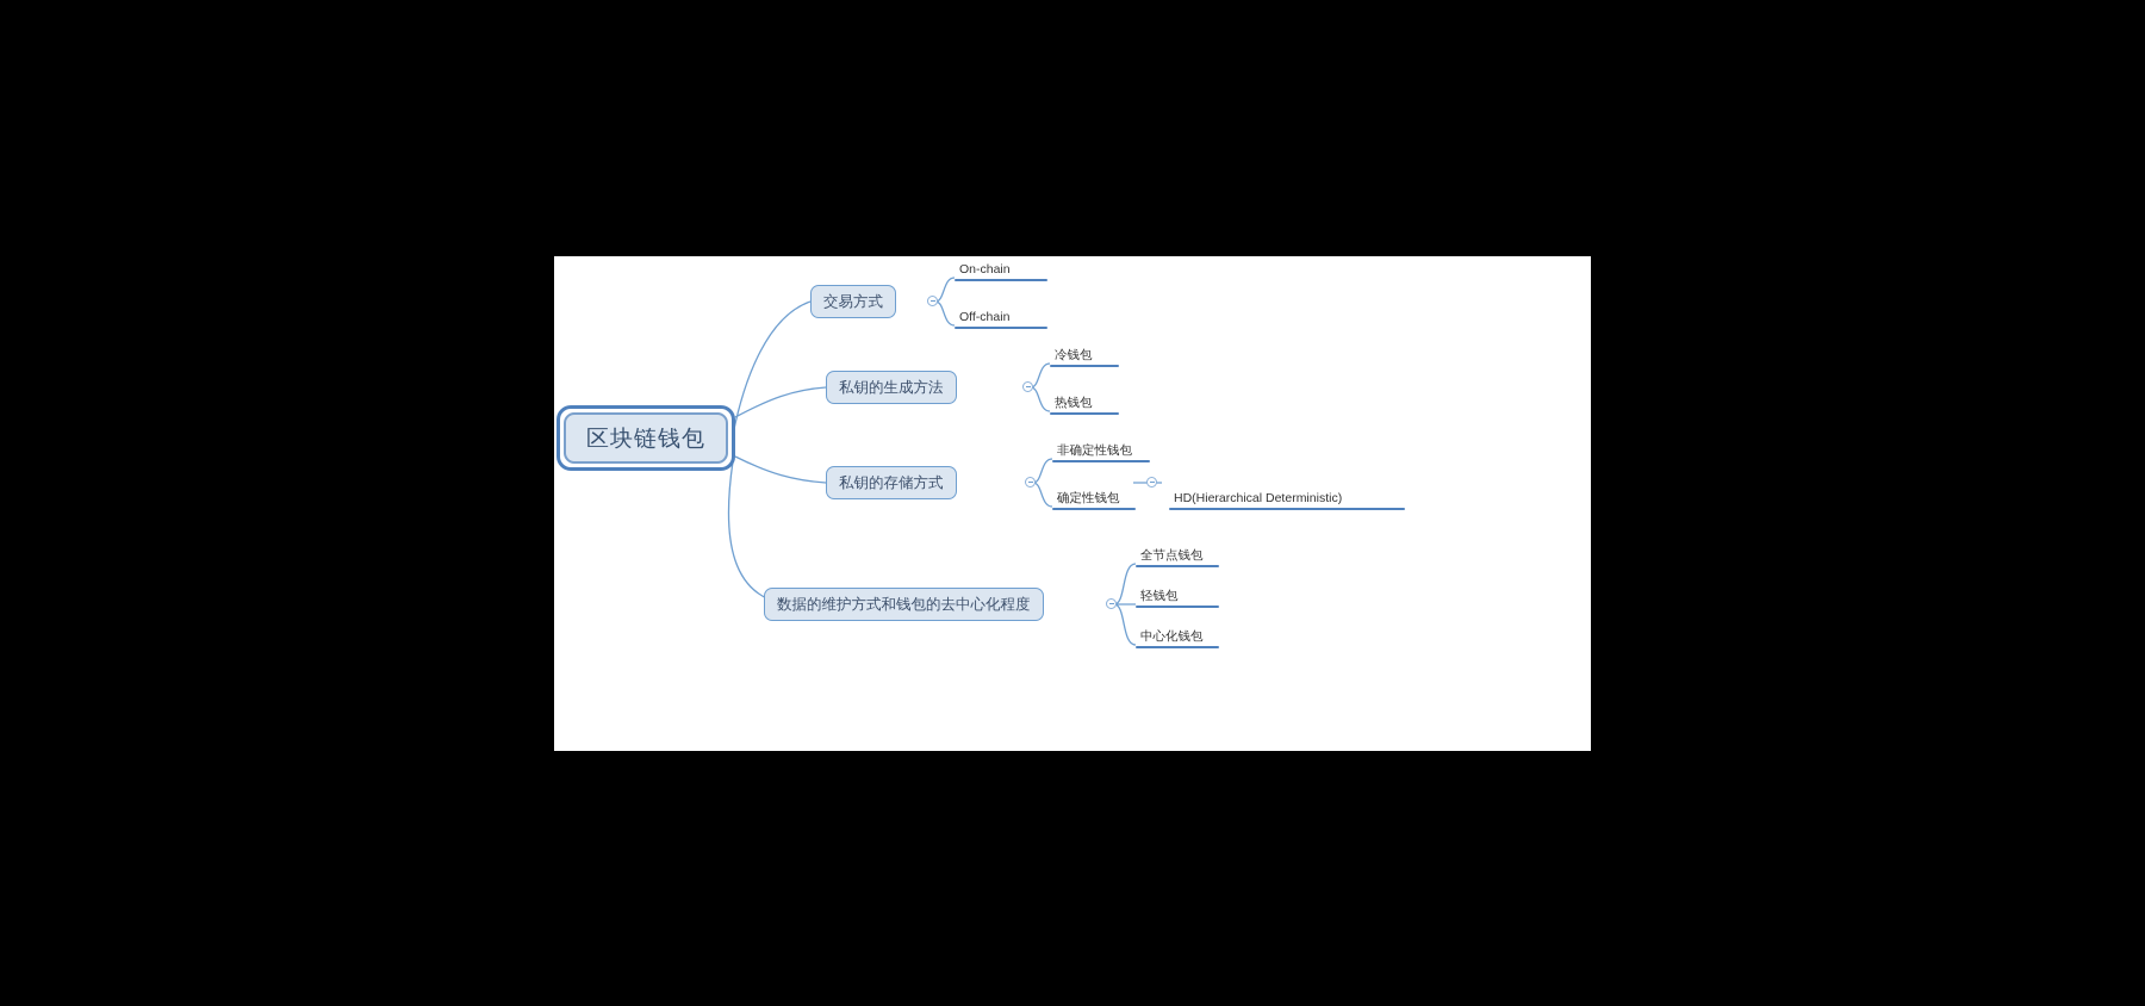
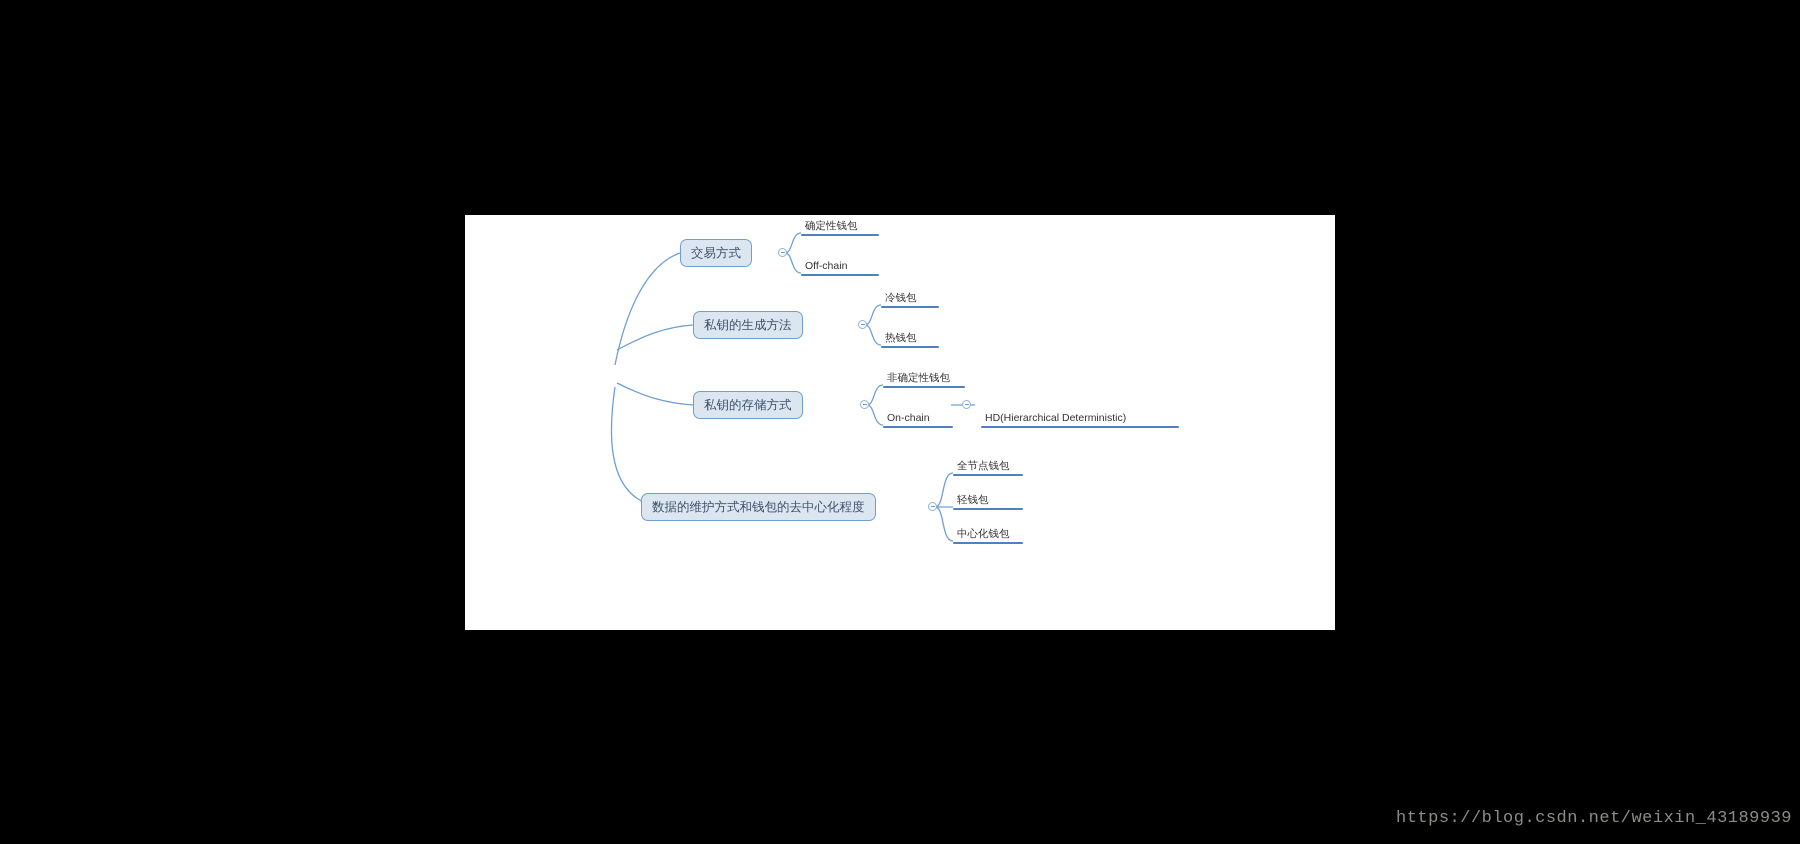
- 区块链钱包
  交易方式
- On-chain
+ 确定性钱包
  Off-chain
  私钥的生成方法
  冷钱包
  热钱包
  私钥的存储方式
  非确定性钱包
- 确定性钱包
+ On-chain
  HD(Hierarchical Deterministic)
  数据的维护方式和钱包的去中心化程度
  全节点钱包
  轻钱包
  中心化钱包
+ https://blog.csdn.net/weixin_43189939
